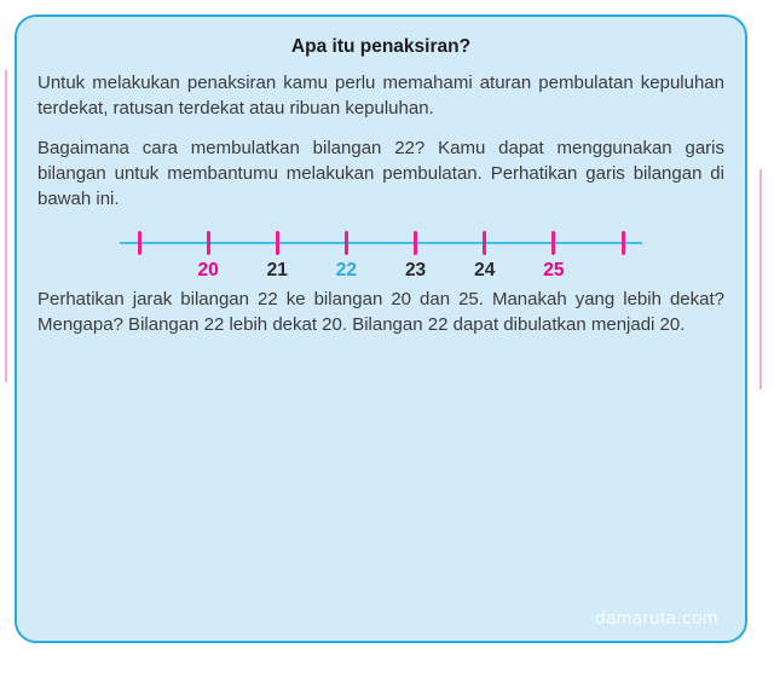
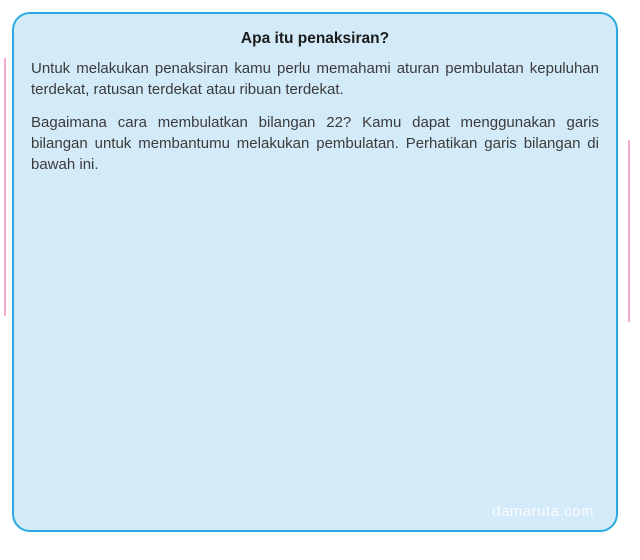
  Apa itu penaksiran?
- Untuk melakukan penaksiran kamu perlu memahami aturan pembulatan kepuluhan terdekat, ratusan terdekat atau ribuan kepuluhan.
+ Untuk melakukan penaksiran kamu perlu memahami aturan pembulatan kepuluhan terdekat, ratusan terdekat atau ribuan terdekat.
  Bagaimana cara membulatkan bilangan 22? Kamu dapat menggunakan garis bilangan untuk membantumu melakukan pembulatan. Perhatikan garis bilangan di bawah ini.
- 20
- 21
- 22
- 23
- 24
- 25
- Perhatikan jarak bilangan 22 ke bilangan 20 dan 25. Manakah yang lebih dekat? Mengapa? Bilangan 22 lebih dekat 20. Bilangan 22 dapat dibulatkan menjadi 20.
  damaruta.com
